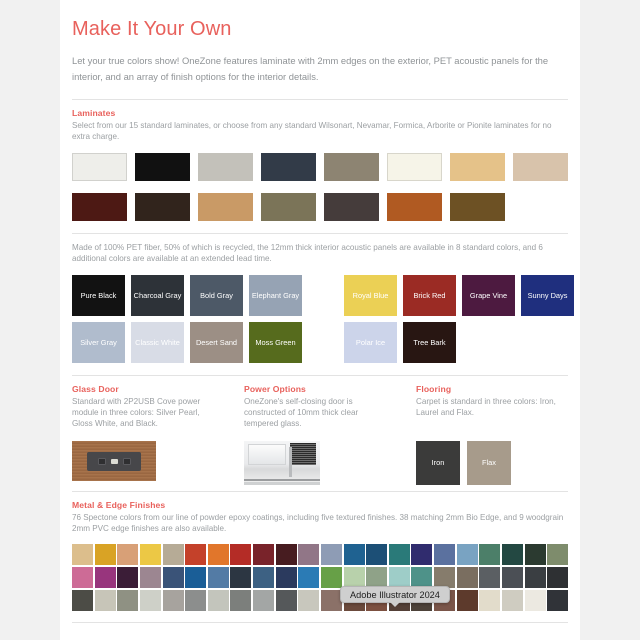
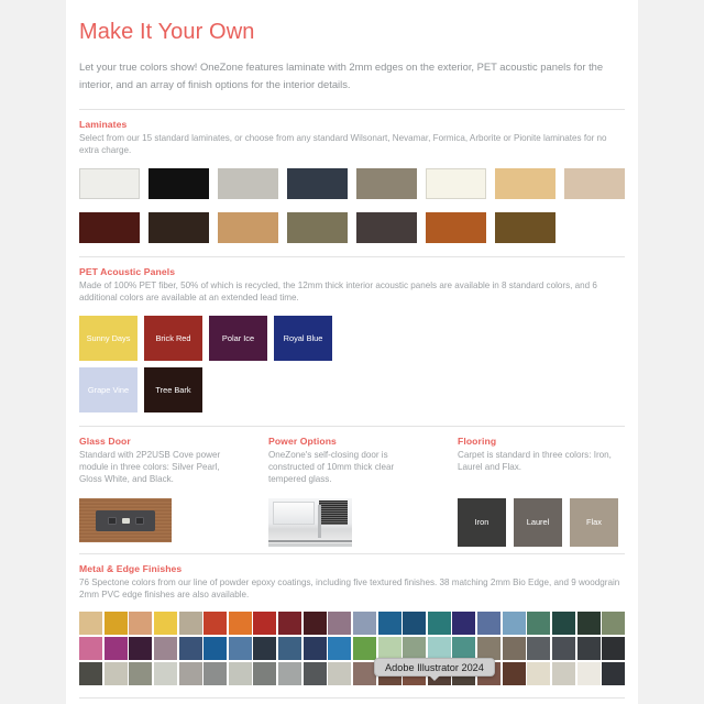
  Make It Your Own
  Let your true colors show! OneZone features laminate with 2mm edges on the exterior, PET acoustic panels for the interior, and an array of finish options for the interior details.
  Laminates
  Select from our 15 standard laminates, or choose from any standard Wilsonart, Nevamar, Formica, Arborite or Pionite laminates for no extra charge.
+ PET Acoustic Panels
  Made of 100% PET fiber, 50% of which is recycled, the 12mm thick interior acoustic panels are available in 8 standard colors, and 6 additional colors are available at an extended lead time.
- Pure Black
- Charcoal Gray
- Bold Gray
- Elephant Gray
- Silver Gray
- Classic White
- Desert Sand
- Moss Green
- Royal Blue
+ Sunny Days
  Brick Red
- Grape Vine
+ Polar Ice
- Sunny Days
+ Royal Blue
- Polar Ice
+ Grape Vine
  Tree Bark
  Glass Door
  Standard with 2P2USB Cove power module in three colors: Silver Pearl, Gloss White, and Black.
  Power Options
  OneZone's self-closing door is constructed of 10mm thick clear tempered glass.
  Flooring
  Carpet is standard in three colors: Iron, Laurel and Flax.
  Iron
+ Laurel
  Flax
  Metal & Edge Finishes
  76 Spectone colors from our line of powder epoxy coatings, including five textured finishes. 38 matching 2mm Bio Edge, and 9 woodgrain 2mm PVC edge finishes are also available.
  Adobe Illustrator 2024
